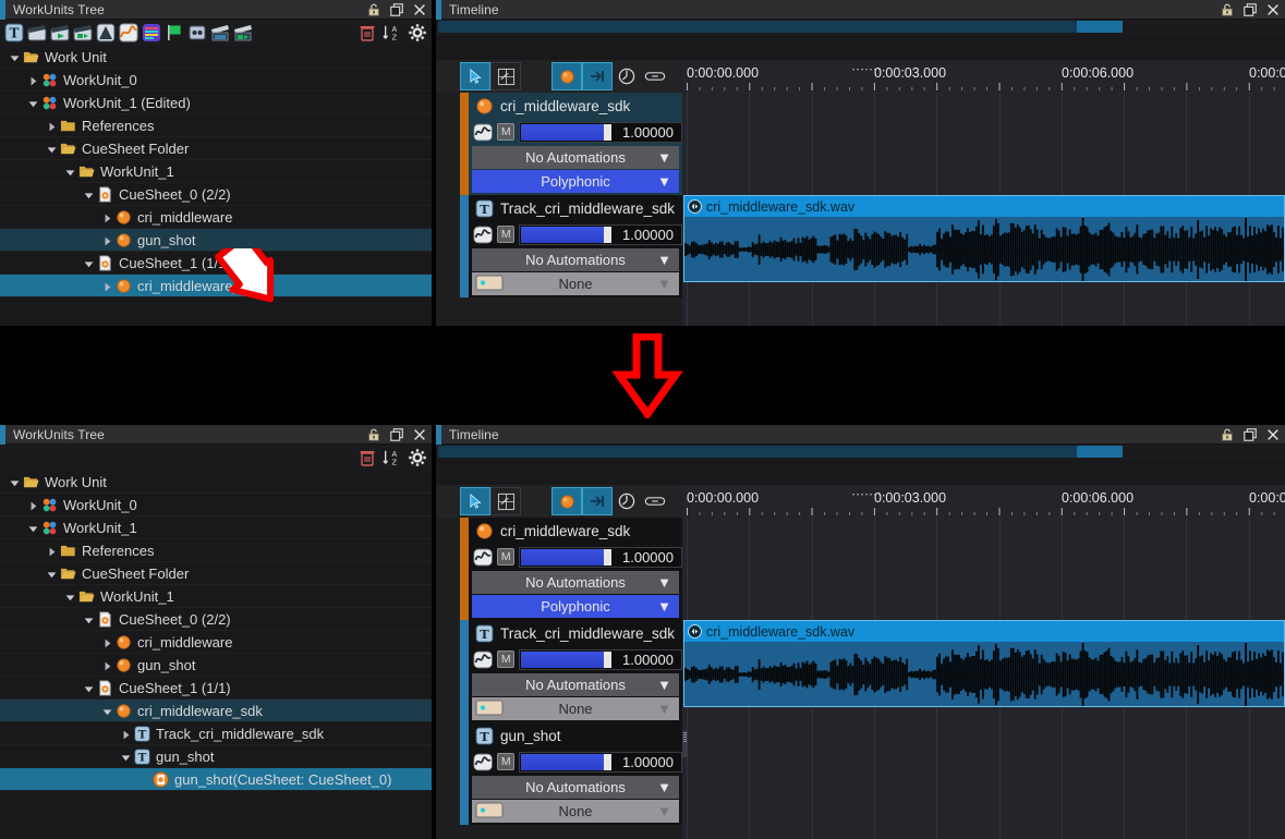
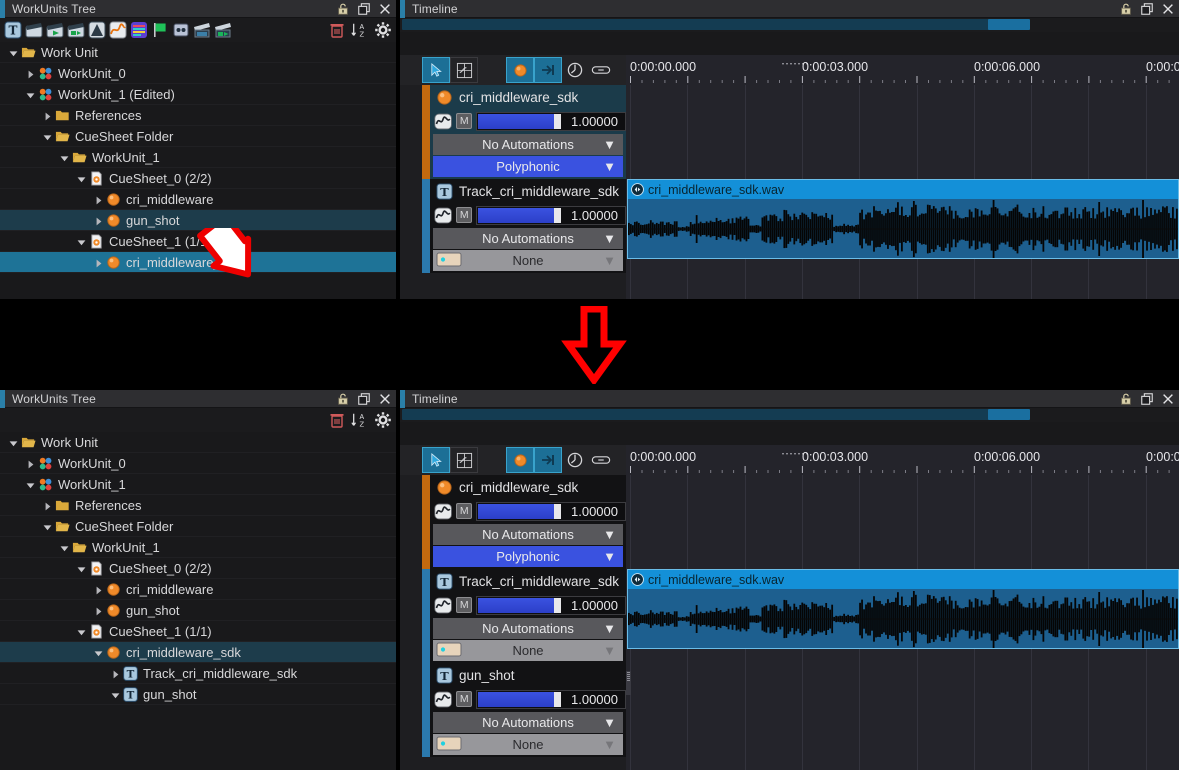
  WorkUnits Tree
  T
  A
  Work Unit
  WorkUnit_0
  WorkUnit_1 (Edited)
  References
  CueSheet Folder
  WorkUnit_1
  CueSheet_0 (2/2)
  cri_middleware
  gun_shot
  CueSheet_1 (1/
  cri_middleware
  Timeline
  0:00:00.000
  0:00:03.000
  0:00:06.000
  0:00:0
  cri_middleware_sdk
  M
  1.00000
  No Automations
  ▼
  Polyphonic
  ▼
  T
  Track_cri_middleware_sdk
  M
  1.00000
  No Automations
  ▼
  None
  ▼
  cri_middleware_sdk.wav
  WorkUnits Tree
  A
  Z
  Work Unit
  WorkUnit_0
  WorkUnit_1
  References
  CueSheet Folder
  WorkUnit_1
  CueSheet_0 (2/2)
  cri_middleware
  gun_shot
  CueSheet_1 (1/1)
  cri_middleware_sdk
  T
  Track_cri_middleware_sdk
  T
  gun_shot
- gun_shot(CueSheet: CueSheet_0)
  Timeline
  0:00:00.000
  0:00:03.000
  0:00:06.000
  0:00:0
  cri_middleware_sdk
  M
  1.00000
  No Automations
  ▼
  Polyphonic
  ▼
  T
  Track_cri_middleware_sdk
  M
  1.00000
  No Automations
  ▼
  None
  ▼
  T
  gun_shot
  M
  1.00000
  No Automations
  ▼
  None
  ▼
  cri_middleware_sdk.wav
